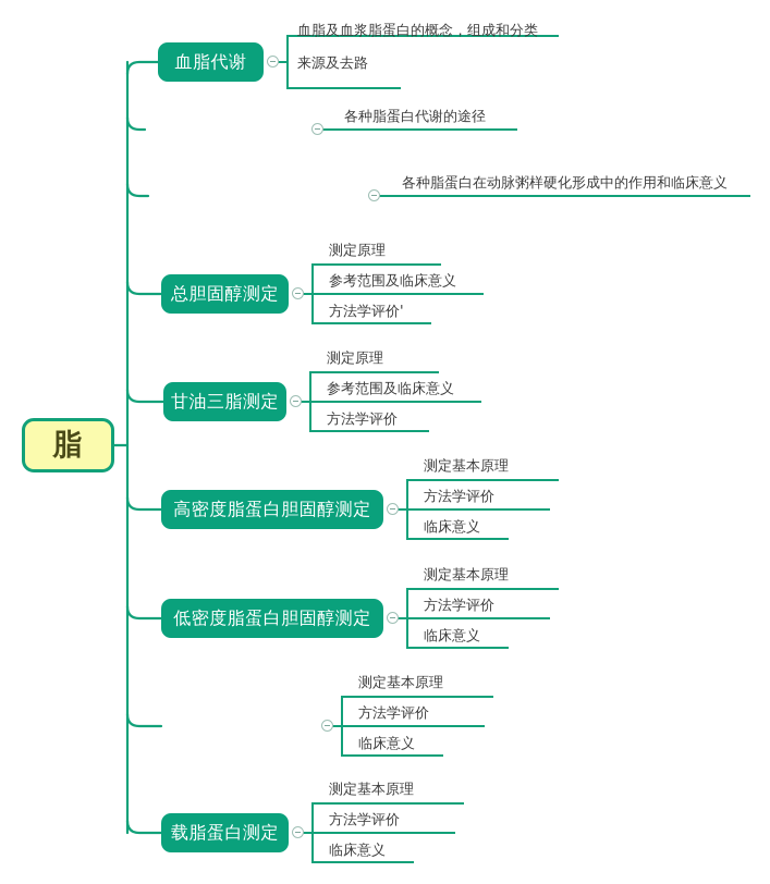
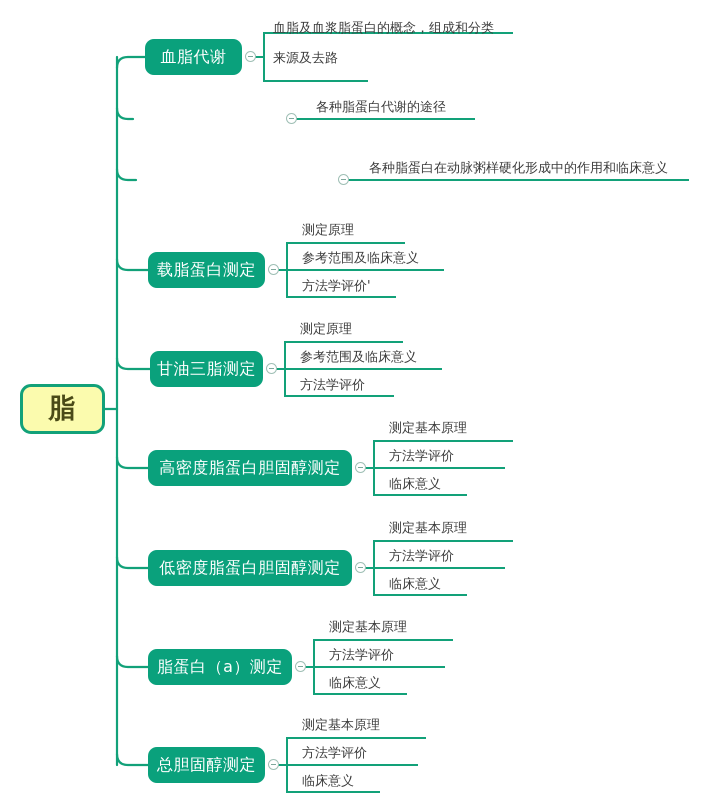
  脂
  血脂代谢
- 总胆固醇测定
+ 载脂蛋白测定
  甘油三脂测定
  高密度脂蛋白胆固醇测定
  低密度脂蛋白胆固醇测定
+ 脂蛋白（a）测定
- 载脂蛋白测定
+ 总胆固醇测定
  血脂及血浆脂蛋白的概念，组成和分类
  来源及去路
  各种脂蛋白代谢的途径
  各种脂蛋白在动脉粥样硬化形成中的作用和临床意义
  测定原理
  参考范围及临床意义
  方法学评价'
  测定原理
  参考范围及临床意义
  方法学评价
  测定基本原理
  方法学评价
  临床意义
  测定基本原理
  方法学评价
  临床意义
  测定基本原理
  方法学评价
  临床意义
  测定基本原理
  方法学评价
  临床意义
